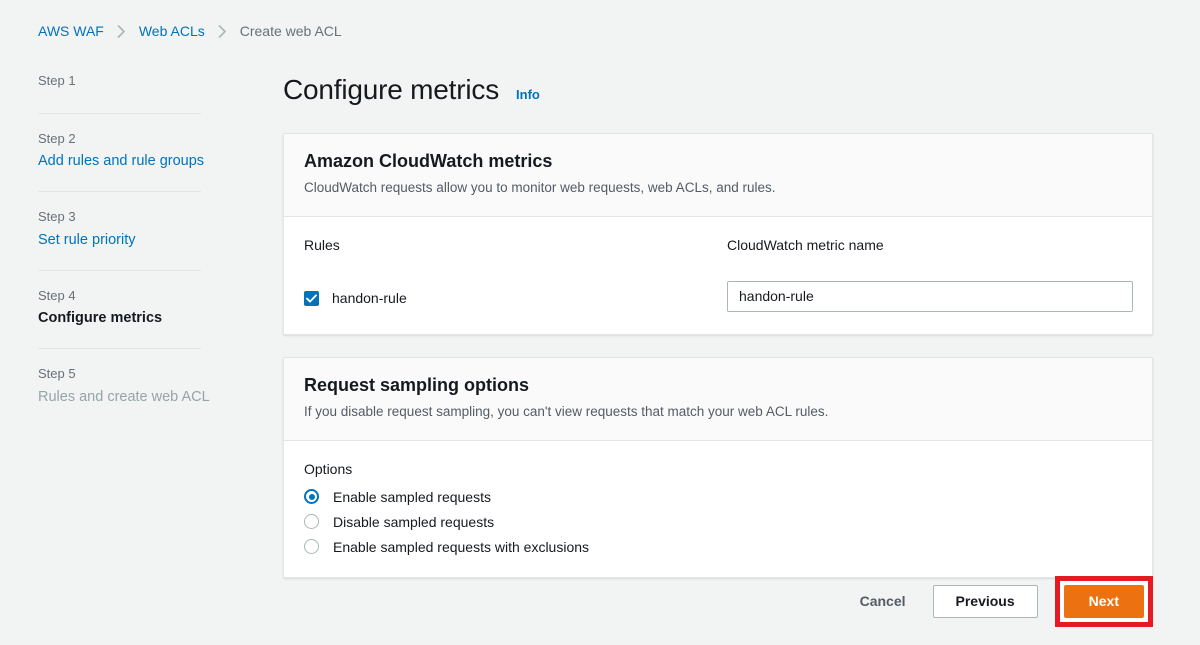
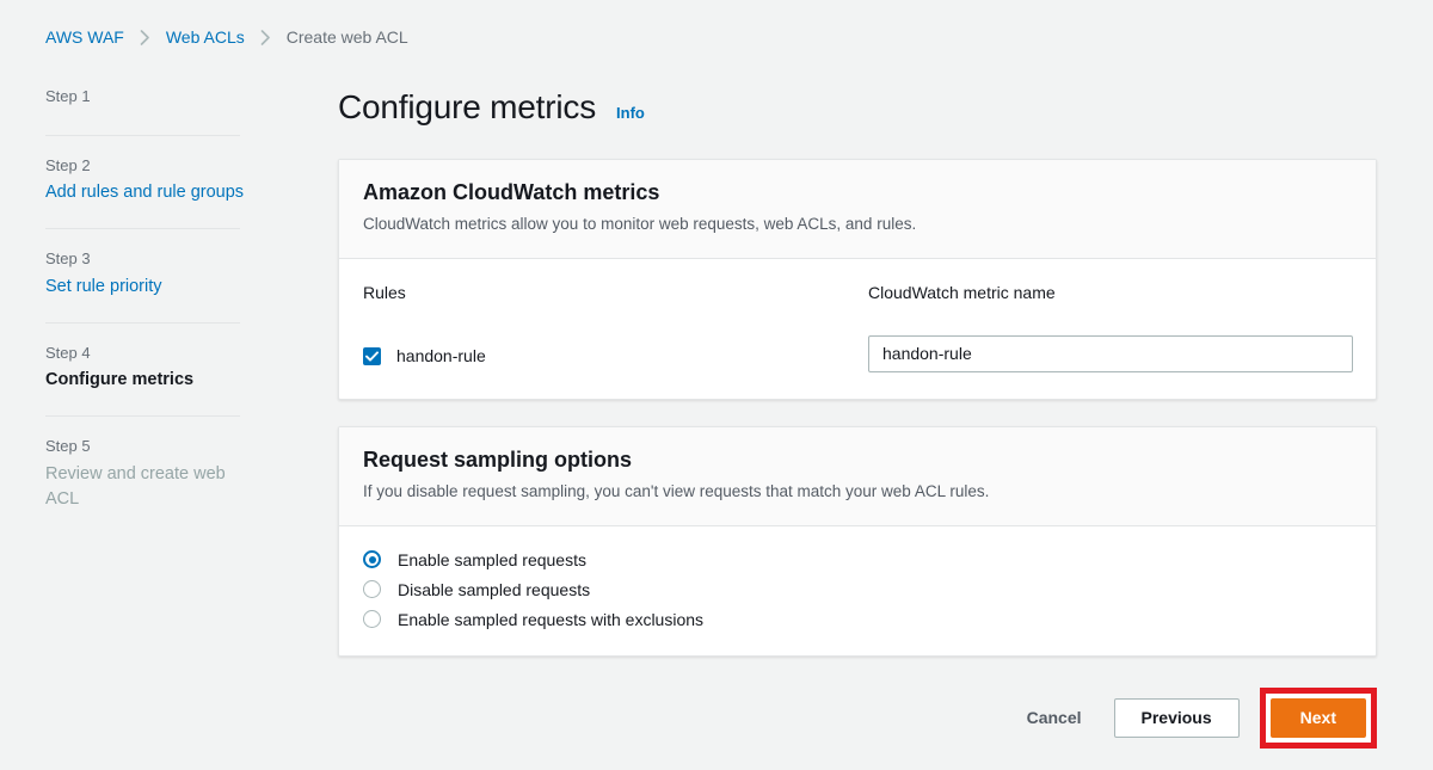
  AWS WAF
  Web ACLs
  Create web ACL
  Step 1
  Step 2
  Add rules and rule groups
  Step 3
  Set rule priority
  Step 4
  Configure metrics
  Step 5
- Rules and create web ACL
+ Review and create web ACL
  Configure metrics
  Info
  Amazon CloudWatch metrics
- CloudWatch requests allow you to monitor web requests, web ACLs, and rules.
+ CloudWatch metrics allow you to monitor web requests, web ACLs, and rules.
  Rules
  CloudWatch metric name
  handon-rule
  handon-rule
  Request sampling options
  If you disable request sampling, you can't view requests that match your web ACL rules.
- Options
  Enable sampled requests
  Disable sampled requests
  Enable sampled requests with exclusions
  Cancel
  Previous
  Next
